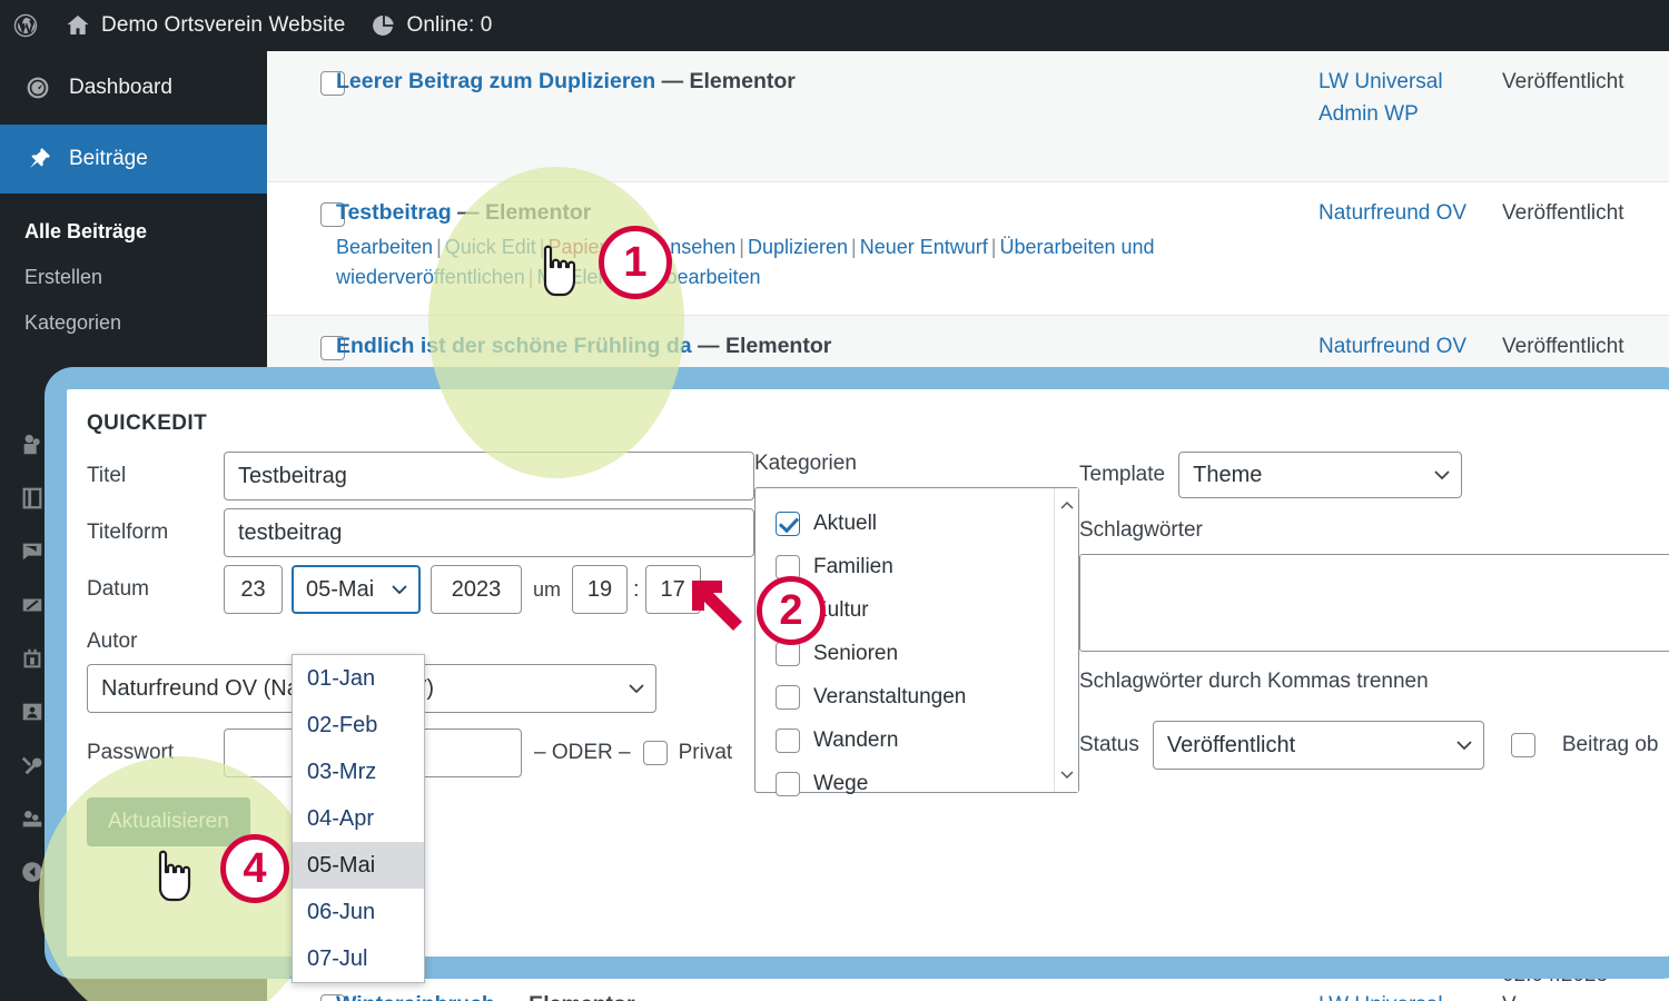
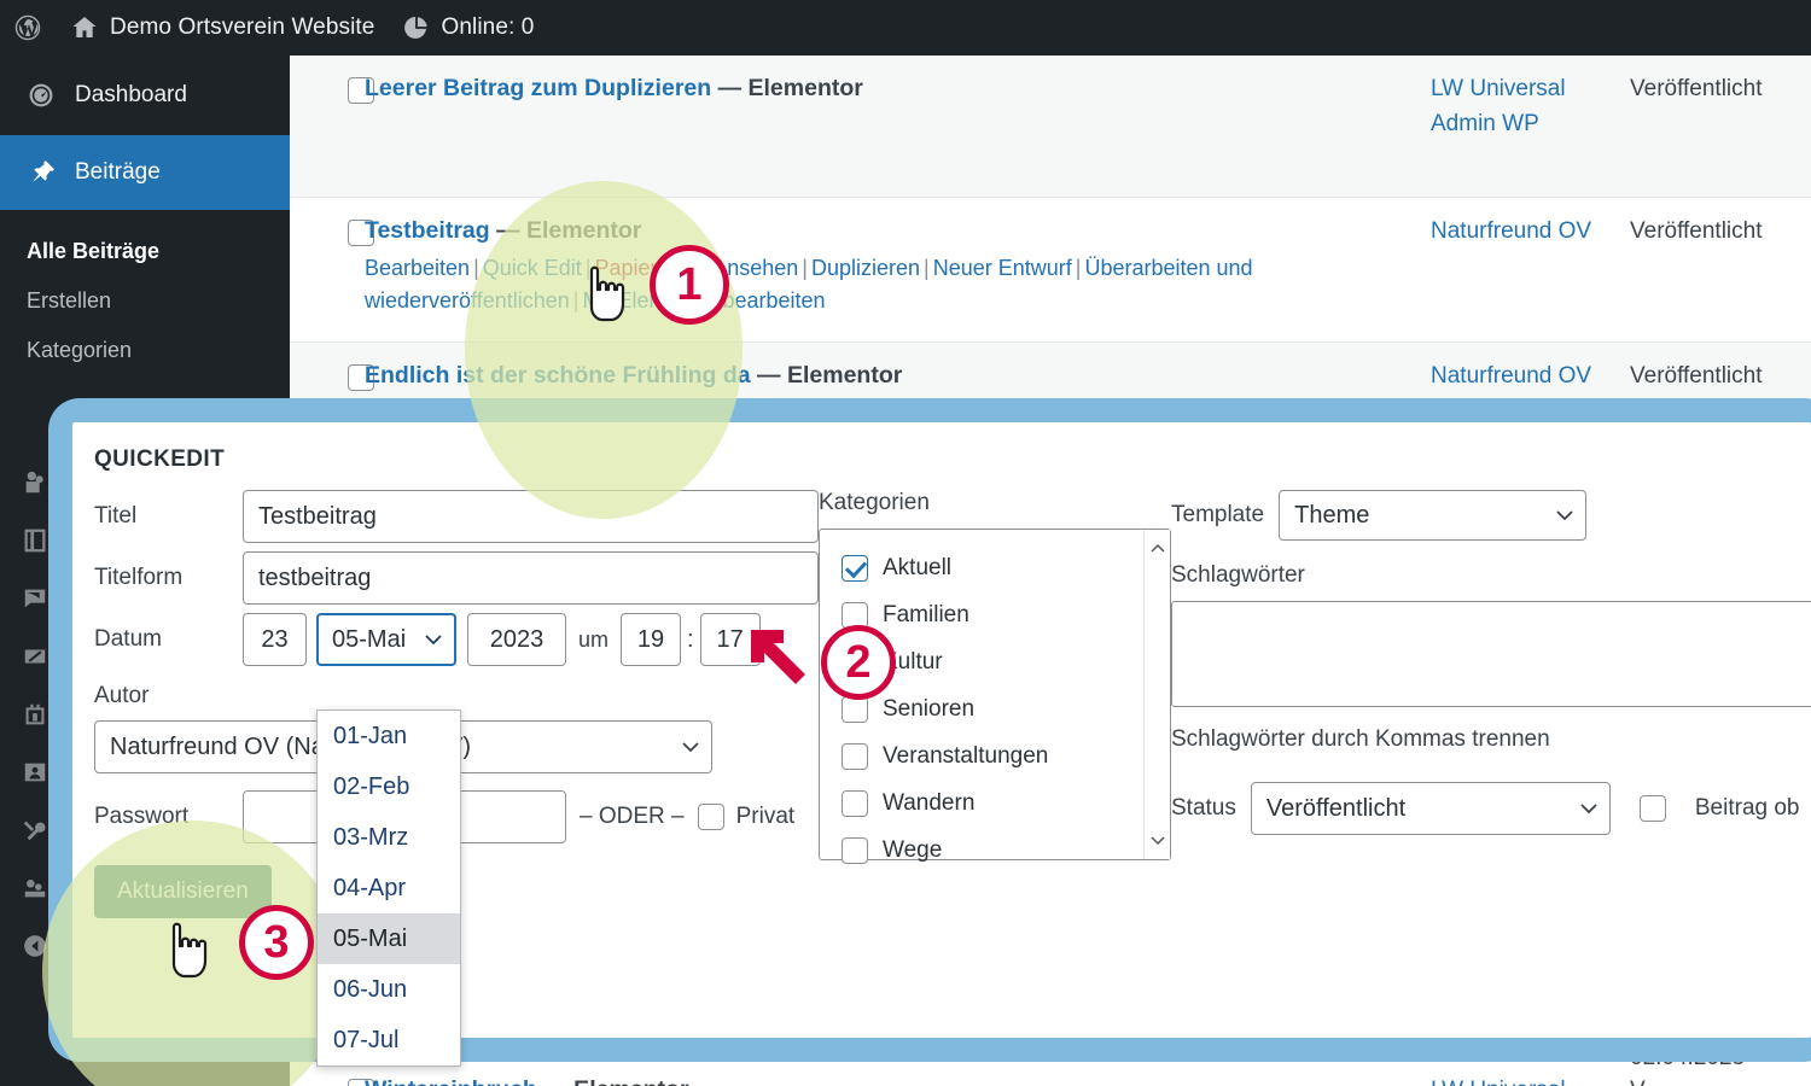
  Demo Ortsverein Website
  Online: 0
  Dashboard
  Beiträge
  Alle Beiträge
  Erstellen
  Kategorien
  Leerer Beitrag zum Duplizieren — Elementor
  LW Universal Admin WP
  Veröffentlicht
  Testbeitrag — Elementor
  Bearbeiten | Quick Edit | Papie nsehen | Duplizieren | Neuer Entwurf | Überarbeiten und wiederveröffentlichen | Ele bearbeiten
  Naturfreund OV
  Veröffentlicht
  Endlich ist der schöne Frühling da — Elementor
  Naturfreund OV
  Veröffentlicht
  QUICKEDIT
  Titel
  Testbeitrag
  Titelform
  testbeitrag
  Datum
  23
  05-Mai
  2023
  um
  19
  :
  17
  Autor
  Passwort
  – ODER –
  Privat
  Aktualisieren
  Kategorien
  Aktuell
  Familien
  ultur
  Senioren
  Veranstaltungen
  Wandern
  Wege
  Template
  Theme
  Schlagwörter
  Schlagwörter durch Kommas trennen
  Status
  Veröffentlicht
  Beitrag ob
  01-Jan
  02-Feb
  03-Mrz
  04-Apr
  05-Mai
  06-Jun
  07-Jul
  1
  2
- 4
+ 3
